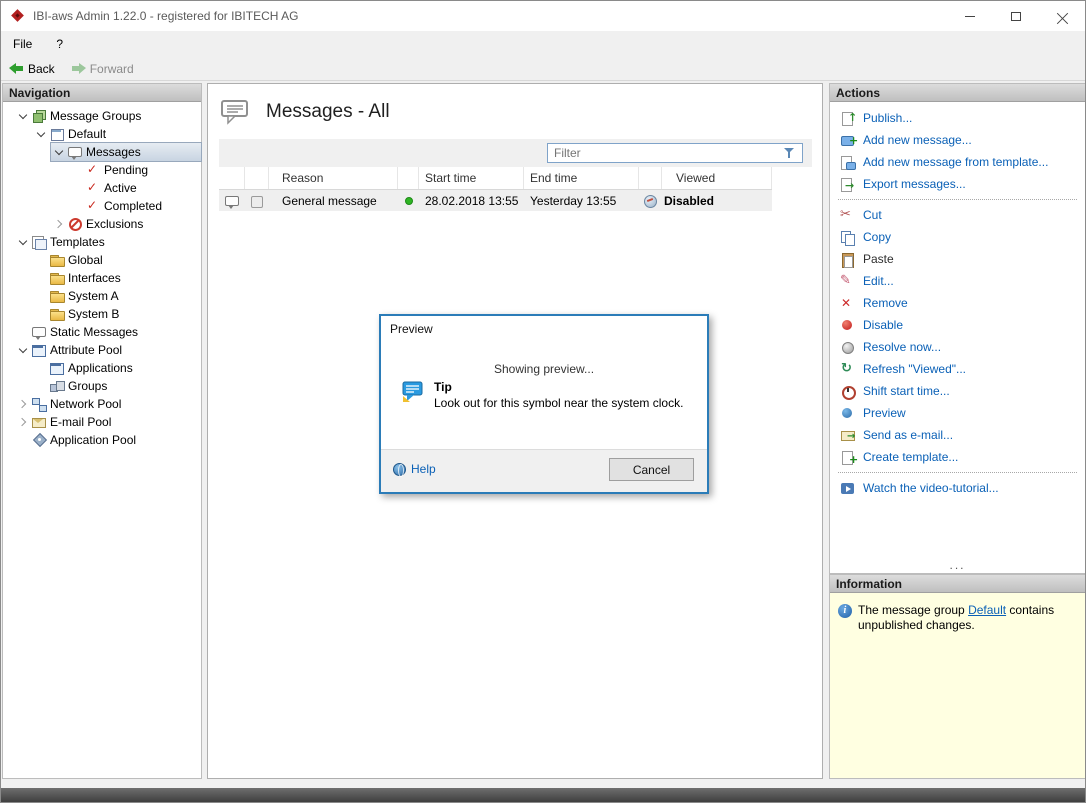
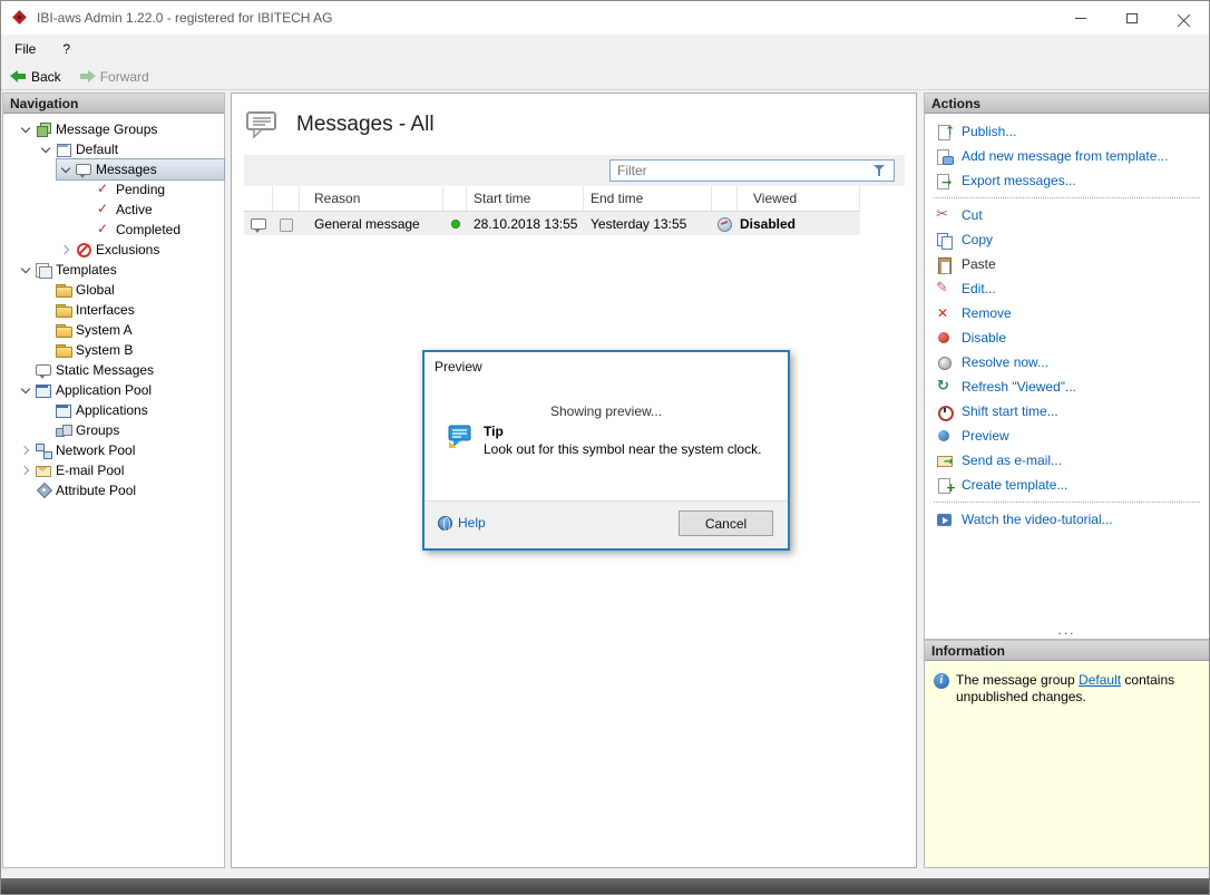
  IBI-aws Admin 1.22.0 - registered for IBITECH AG
  File
  ?
  Back
  Forward
  Navigation
  Message Groups
  Default
  Messages
  Pending
  Active
  Completed
  Exclusions
  Templates
  Global
  Interfaces
  System A
  System B
  Static Messages
- Attribute Pool
+ Application Pool
  Applications
  Groups
  Network Pool
  E-mail Pool
- Application Pool
+ Attribute Pool
  Messages - All
  Filter
  Reason
  Start time
  End time
  Viewed
  General message
- 28.02.2018 13:55
+ 28.10.2018 13:55
  Yesterday 13:55
  Disabled
  Preview
  Showing preview...
  Tip
  Look out for this symbol near the system clock.
  Help
  Cancel
  Actions
  Publish...
- Add new message...
  Add new message from template...
  Export messages...
  Cut
  Copy
  Paste
  Edit...
  Remove
  Disable
  Resolve now...
  Refresh "Viewed"...
  Shift start time...
  Preview
  Send as e-mail...
  Create template...
  Watch the video-tutorial...
  ...
  Information
  The message group Default contains unpublished changes.
